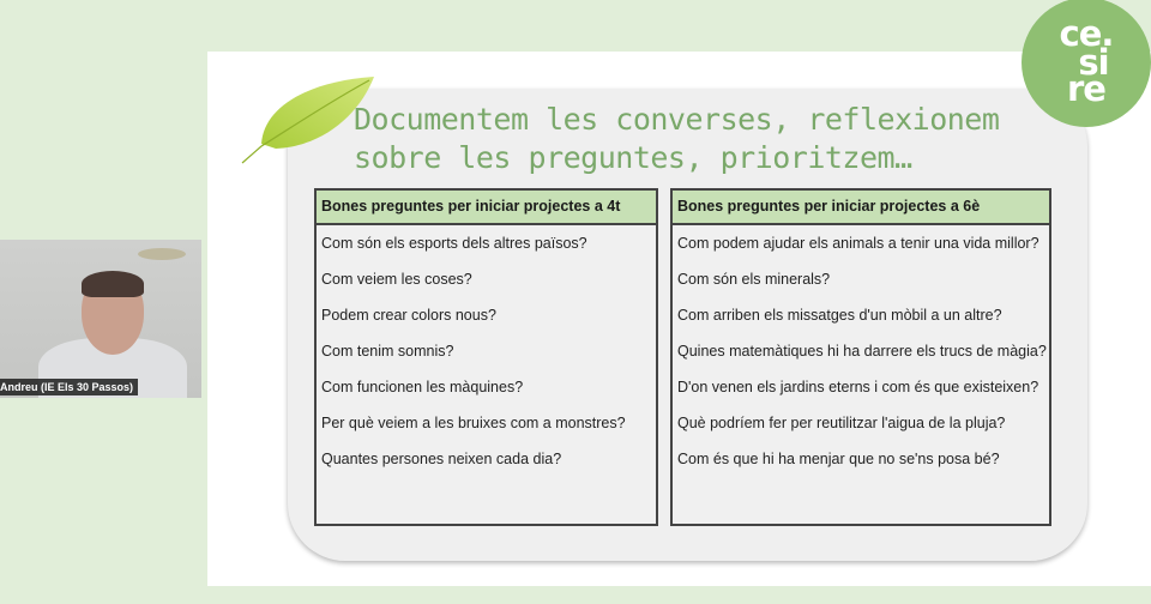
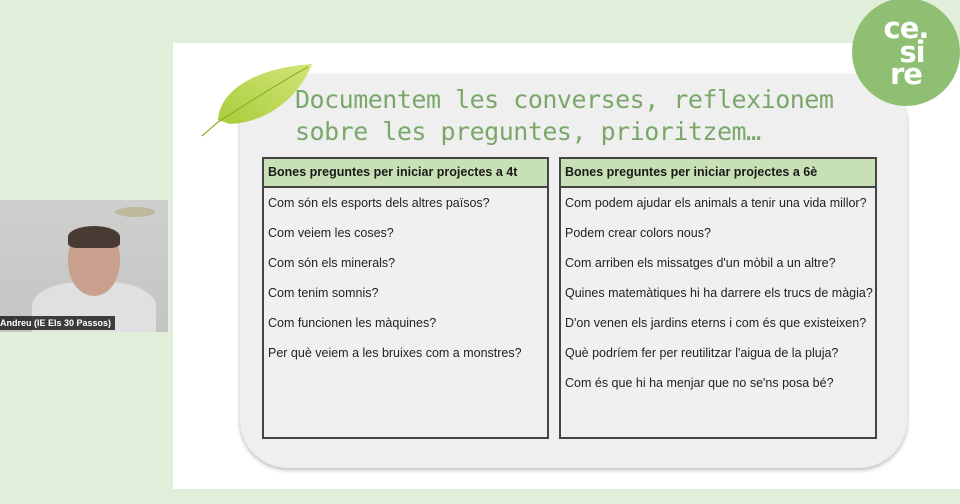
  Documentem les converses, reflexionem
  sobre les preguntes, prioritzem…
  ce.
  si
  re
  Bones preguntes per iniciar projectes a 4t
  Com són els esports dels altres països?
  Com veiem les coses?
- Podem crear colors nous?
+ Com són els minerals?
  Com tenim somnis?
  Com funcionen les màquines?
  Per què veiem a les bruixes com a monstres?
- Quantes persones neixen cada dia?
  Bones preguntes per iniciar projectes a 6è
  Com podem ajudar els animals a tenir una vida millor?
- Com són els minerals?
+ Podem crear colors nous?
  Com arriben els missatges d'un mòbil a un altre?
  Quines matemàtiques hi ha darrere els trucs de màgia?
  D'on venen els jardins eterns i com és que existeixen?
  Què podríem fer per reutilitzar l'aigua de la pluja?
  Com és que hi ha menjar que no se'ns posa bé?
  Andreu (IE Els 30 Passos)
